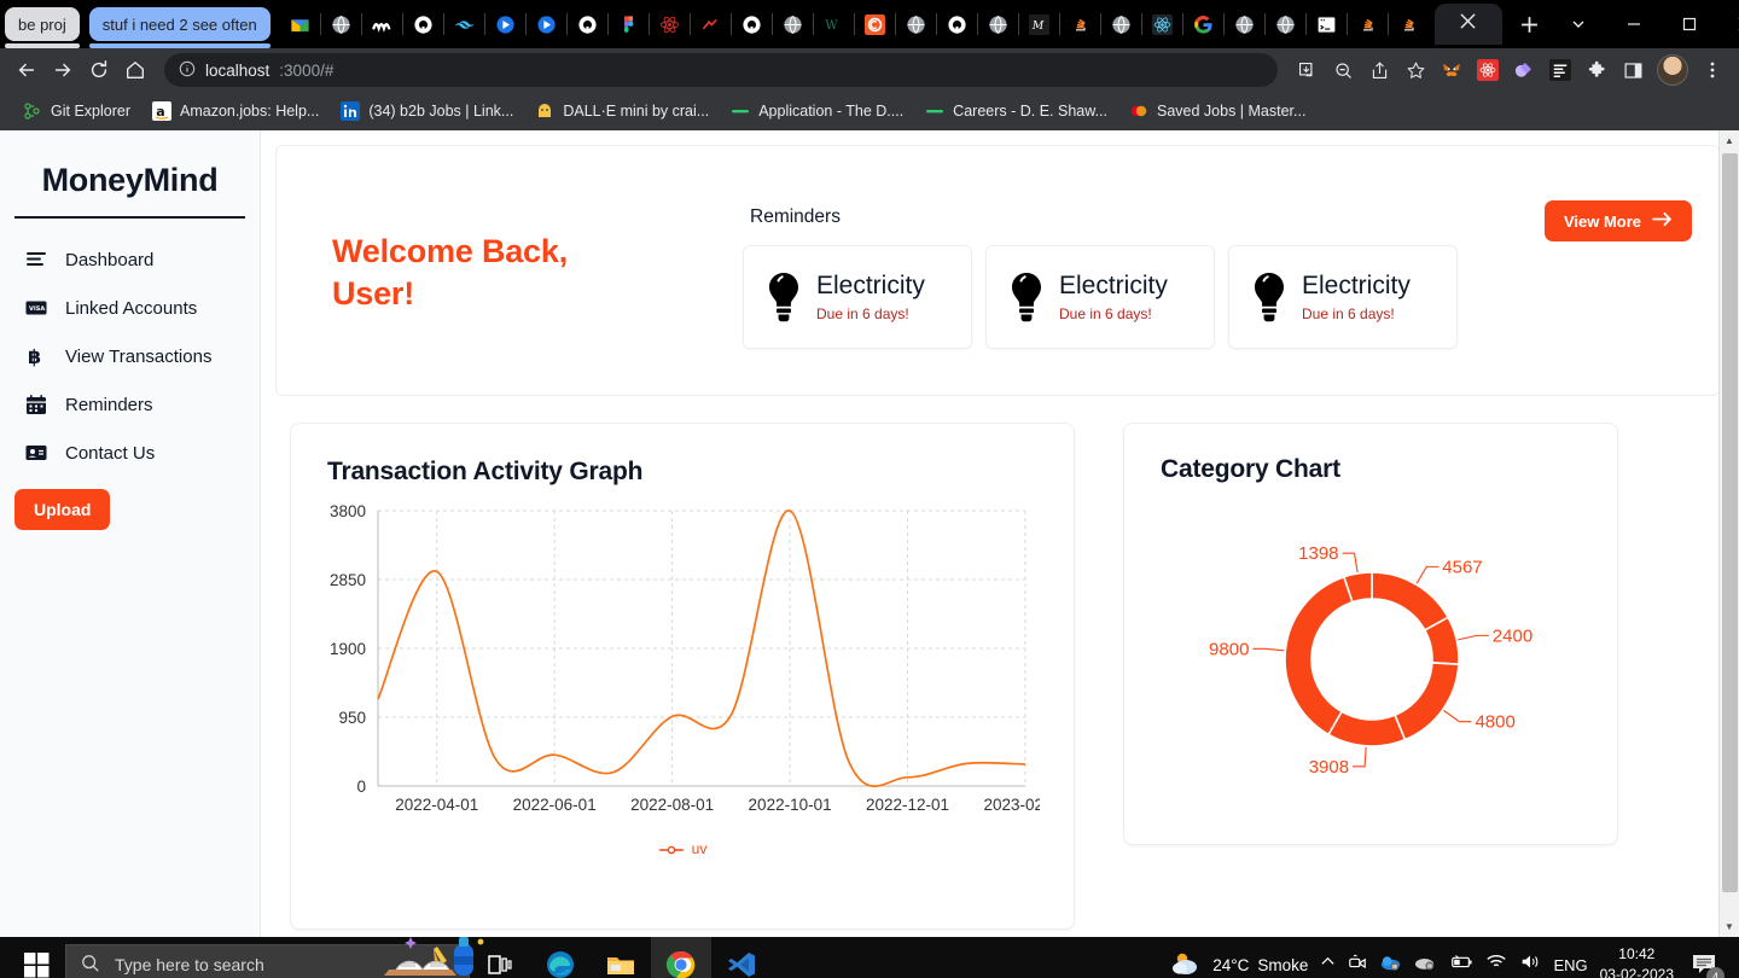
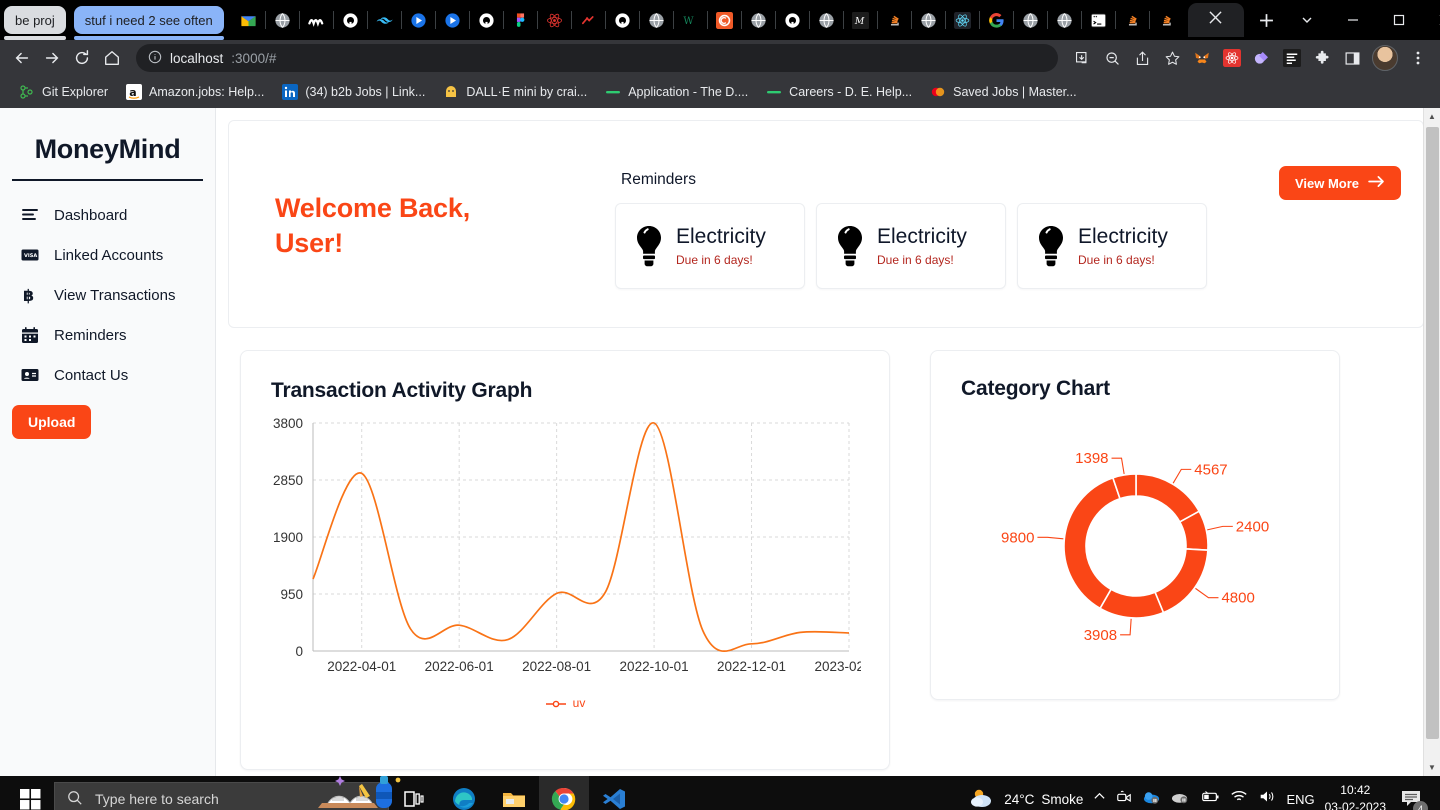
  be proj
  stuf i need 2 see often
  W
  M
  localhost
  :3000/#
  Git Explorer
  a
  Amazon.jobs: Help...
  (34) b2b Jobs | Link...
  DALL·E mini by crai...
  Application - The D....
- Careers - D. E. Shaw...
+ Careers - D. E. Help...
  Saved Jobs | Master...
  MoneyMind
  Dashboard
  Linked Accounts
  ฿
  View Transactions
  Reminders
  Contact Us
  Upload
  Welcome Back,
  User!
  Reminders
  View More
  Electricity
  Due in 6 days!
  Electricity
  Due in 6 days!
  Electricity
  Due in 6 days!
  Transaction Activity Graph
  0
  950
  1900
  2850
  3800
  2022-04-01
  2022-06-01
  2022-08-01
  2022-10-01
  2022-12-01
  2023-02
  uv
  Category Chart
  4567
  2400
  4800
  3908
  9800
  1398
  ▲
  ▼
  Type here to search
  24°C
  Smoke
  ENG
  10:42
  03-02-2023
  4
